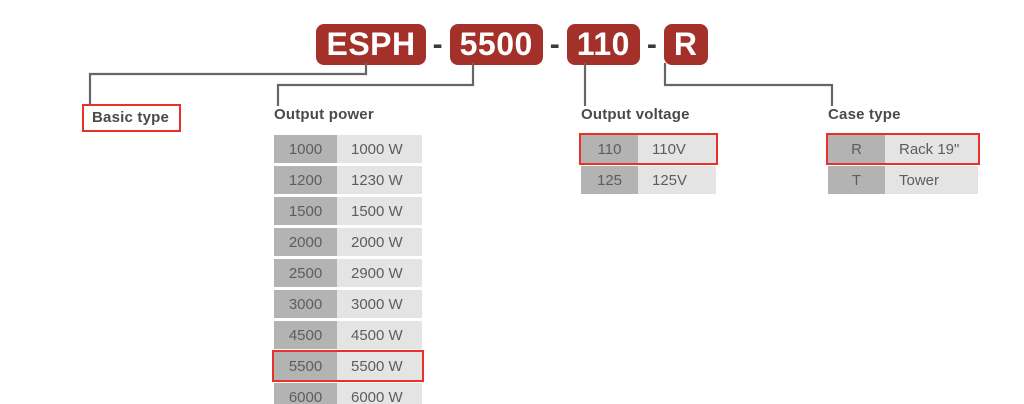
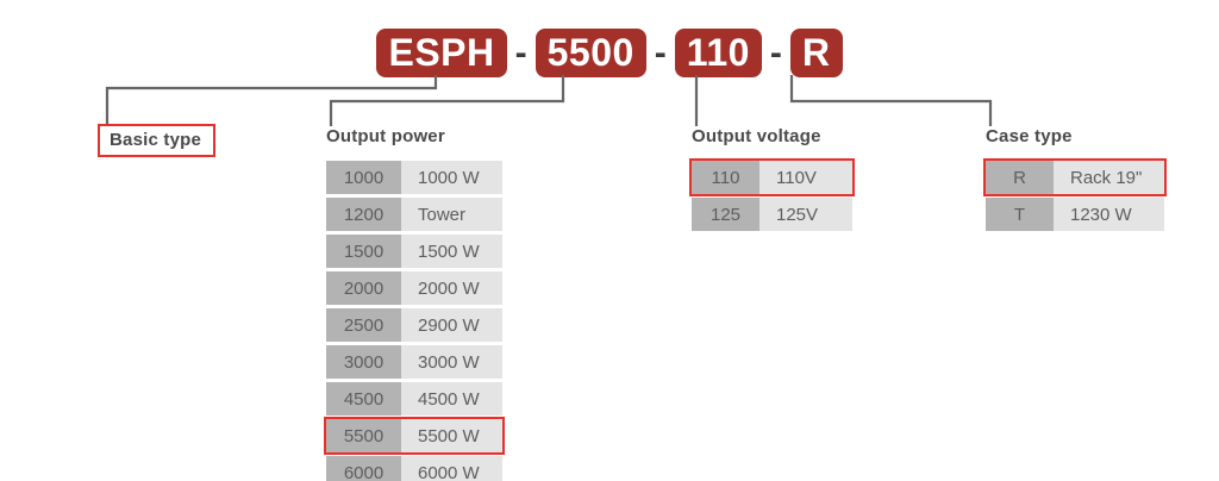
  ESPH
  -
  5500
  -
  110
  -
  R
  Basic type
  Output power
  1000
  1000 W
  1200
- 1230 W
+ Tower
  1500
  1500 W
  2000
  2000 W
  2500
  2900 W
  3000
  3000 W
  4500
  4500 W
  5500
  5500 W
  6000
  6000 W
  Output voltage
  110
  110V
  125
  125V
  Case type
  R
  Rack 19"
  T
- Tower
+ 1230 W
